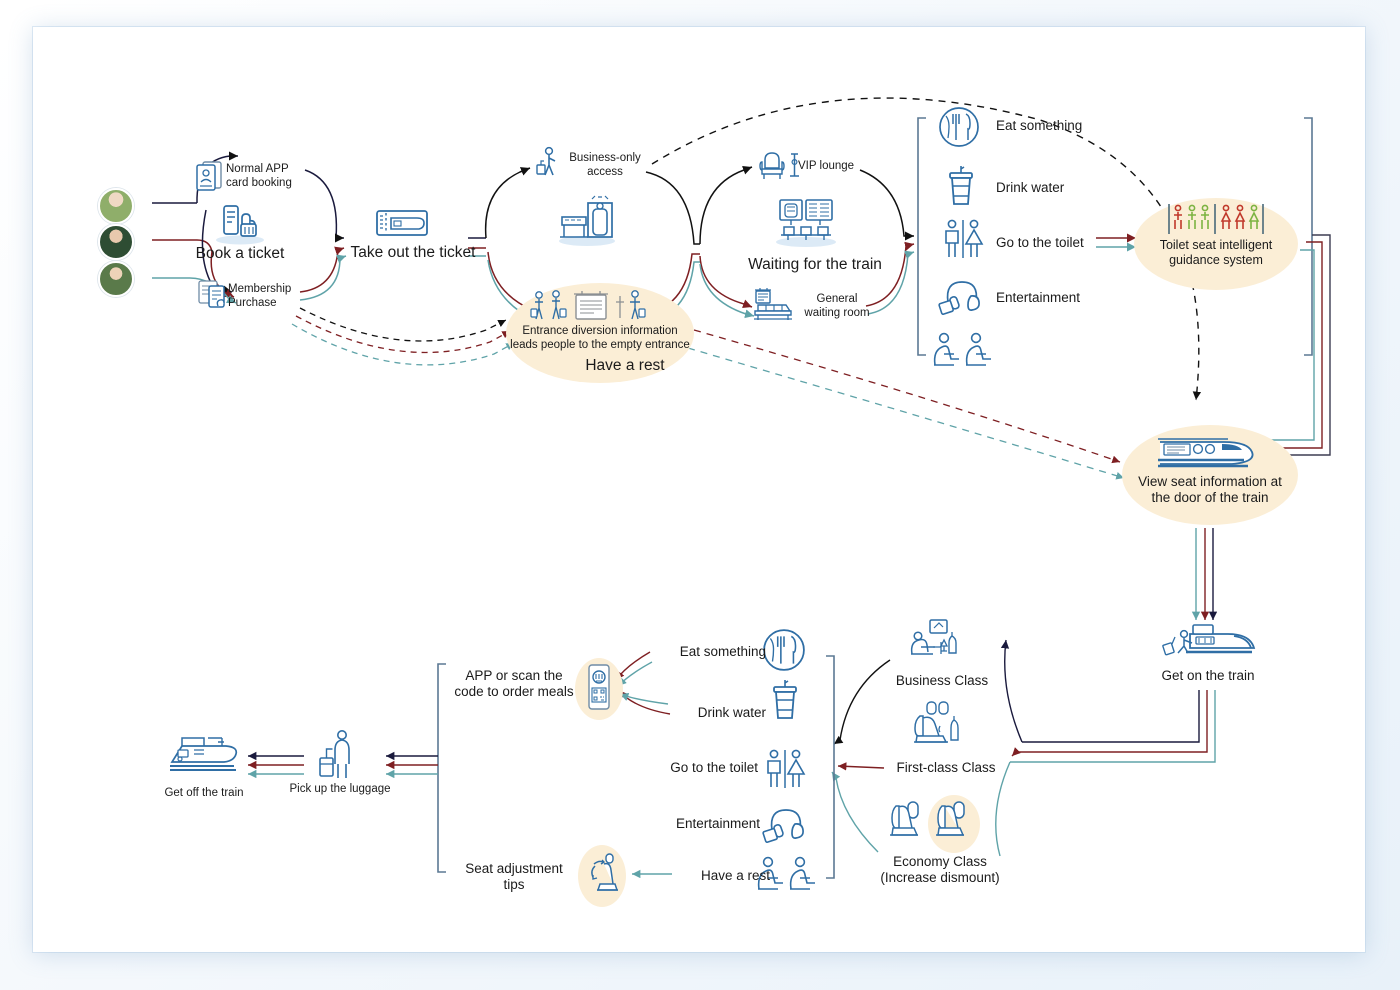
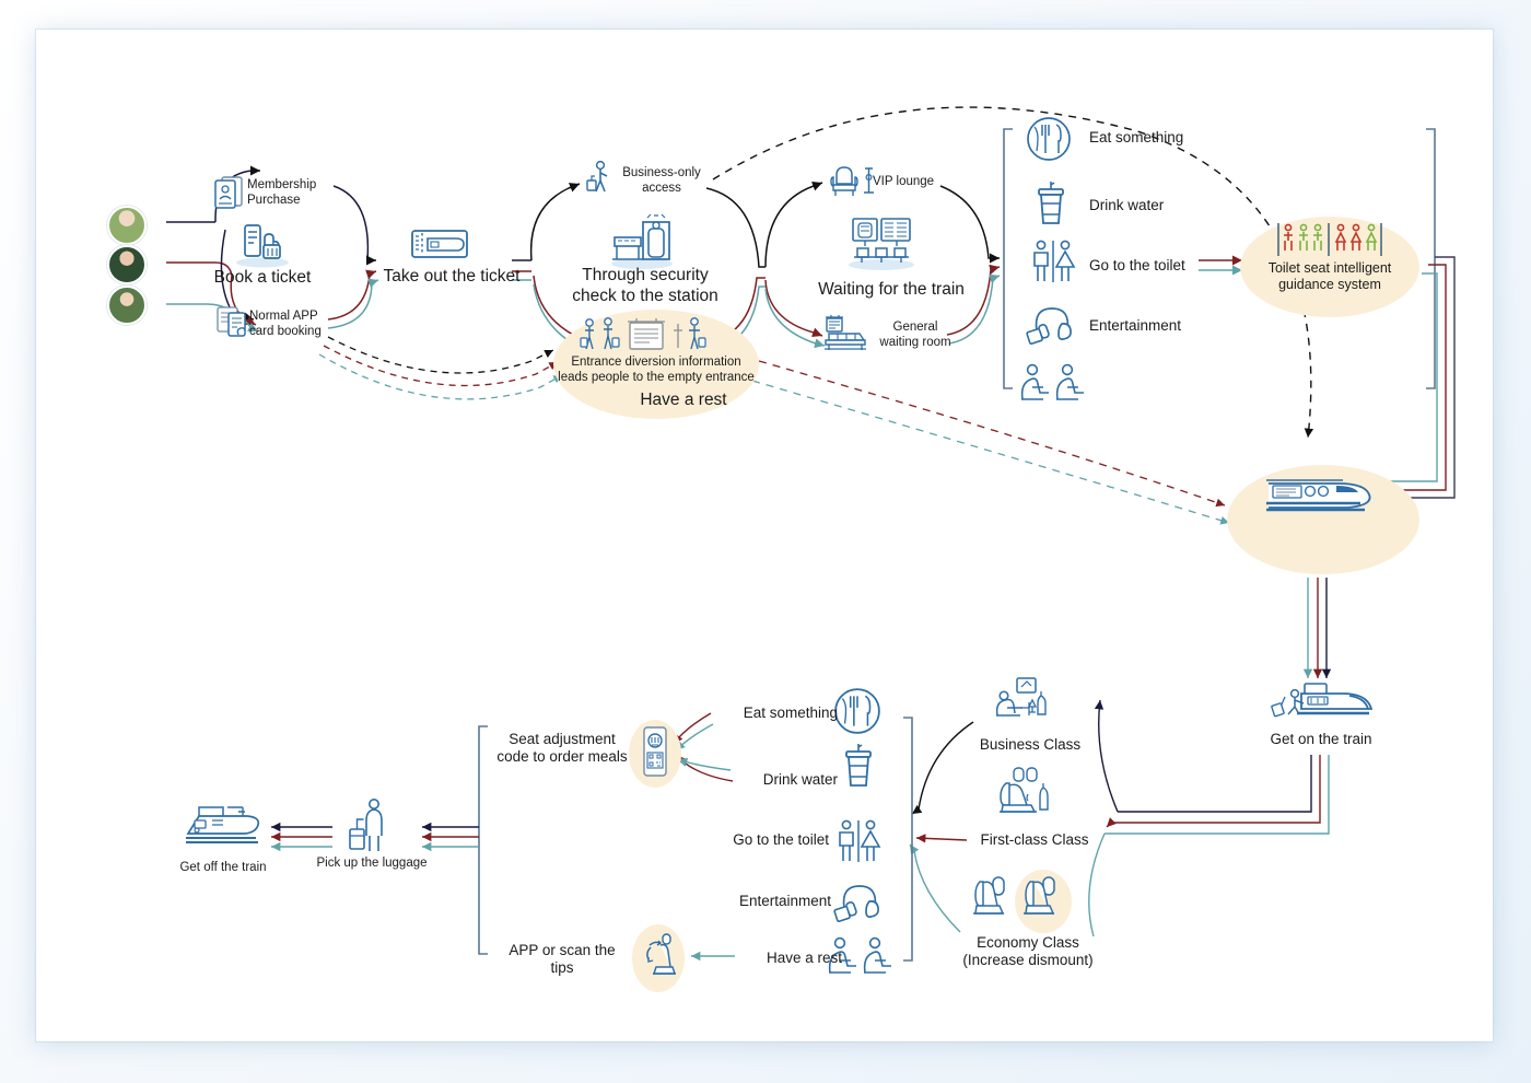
  Book a ticket
- Normal APP
+ Membership
- card booking
+ Purchase
- Membership
+ Normal APP
- Purchase
+ card booking
  Take out the ticket
+ Through security
+ check to the station
  Business-only
  access
  Entrance diversion information
  leads people to the empty entrance
  Have a rest
  Waiting for the train
  VIP lounge
  General
  waiting room
  Eat something
  Drink water
  Go to the toilet
  Entertainment
  Toilet seat intelligent
  guidance system
- View seat information at
- the door of the train
  Get on the train
  Business Class
  First-class Class
  Economy Class
  (Increase dismount)
  Eat something
  Drink water
  Go to the toilet
  Entertainment
  Have a rest
- APP or scan the
+ Seat adjustment
  code to order meals
- Seat adjustment
+ APP or scan the
  tips
  Pick up the luggage
  Get off the train
